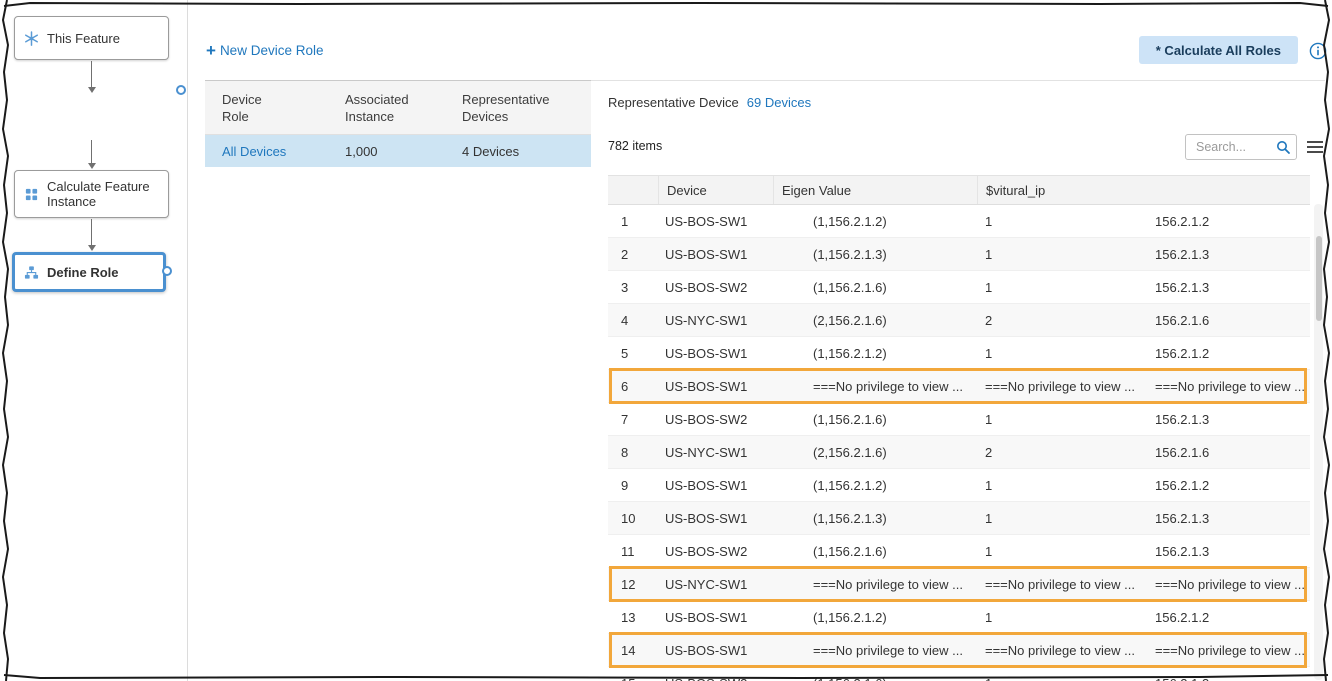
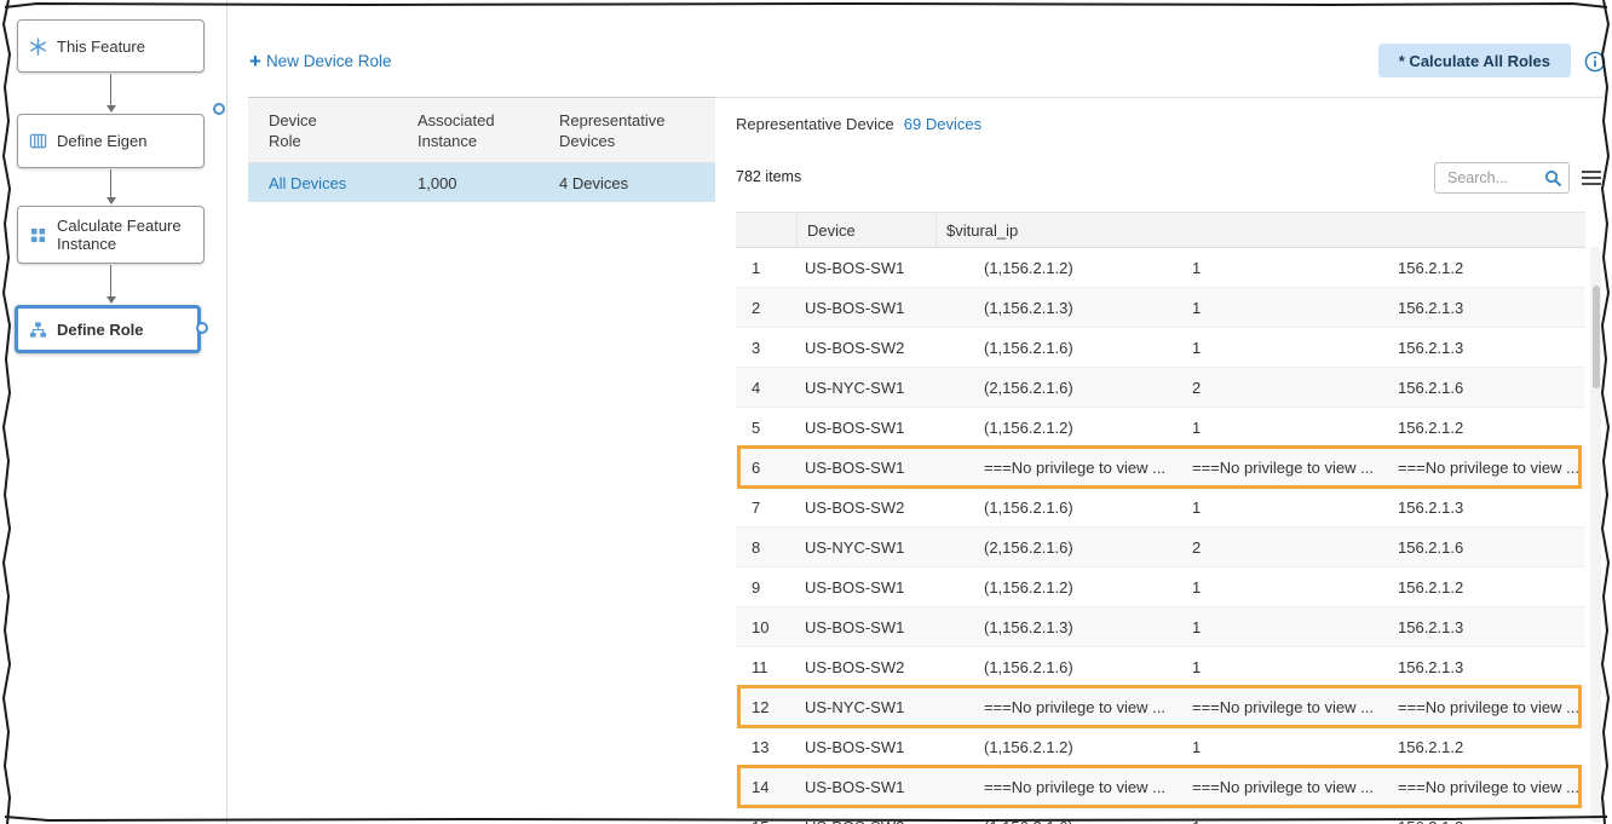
  This Feature
+ Define Eigen
  Calculate Feature Instance
  Define Role
  +
  New Device Role
  * Calculate All Roles
  Device Role
  Associated Instance
  Representative Devices
  All Devices
  1,000
  4 Devices
  Representative Device 69 Devices
  782 items
  Search...
  Device
- Eigen Value
  $vitural_ip
  1
  US-BOS-SW1
  (1,156.2.1.2)
  1
  156.2.1.2
  2
  US-BOS-SW1
  (1,156.2.1.3)
  1
  156.2.1.3
  3
  US-BOS-SW2
  (1,156.2.1.6)
  1
  156.2.1.3
  4
  US-NYC-SW1
  (2,156.2.1.6)
  2
  156.2.1.6
  5
  US-BOS-SW1
  (1,156.2.1.2)
  1
  156.2.1.2
  6
  US-BOS-SW1
  ===No privilege to view ...
  ===No privilege to view ...
  ===No privilege to view ...
  7
  US-BOS-SW2
  (1,156.2.1.6)
  1
  156.2.1.3
  8
  US-NYC-SW1
  (2,156.2.1.6)
  2
  156.2.1.6
  9
  US-BOS-SW1
  (1,156.2.1.2)
  1
  156.2.1.2
  10
  US-BOS-SW1
  (1,156.2.1.3)
  1
  156.2.1.3
  11
  US-BOS-SW2
  (1,156.2.1.6)
  1
  156.2.1.3
  12
  US-NYC-SW1
  ===No privilege to view ...
  ===No privilege to view ...
  ===No privilege to view ...
  13
  US-BOS-SW1
  (1,156.2.1.2)
  1
  156.2.1.2
  14
  US-BOS-SW1
  ===No privilege to view ...
  ===No privilege to view ...
  ===No privilege to view ...
